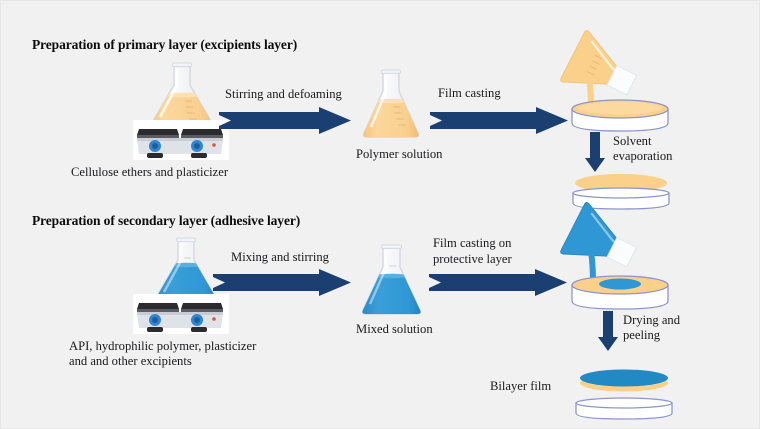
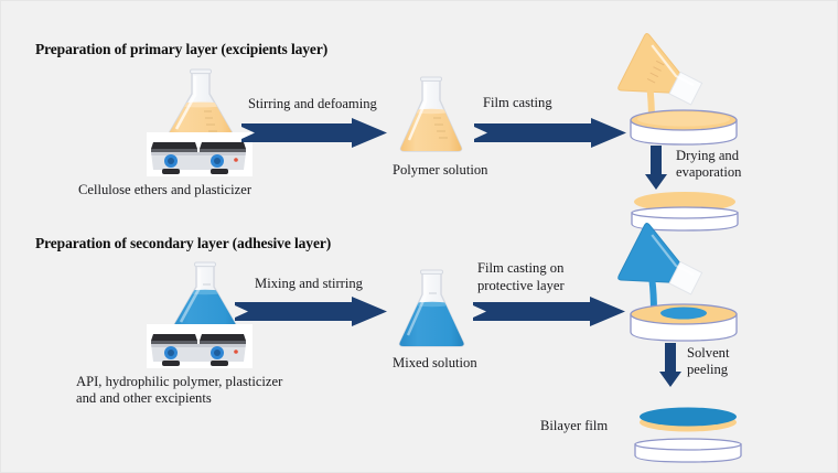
  Preparation of primary layer (excipients layer)
  Cellulose ethers and plasticizer
  Stirring and defoaming
  Polymer solution
  Film casting
- Solvent
+ Drying and
  evaporation
  Preparation of secondary layer (adhesive layer)
  API, hydrophilic polymer, plasticizer
  and and other excipients
  Mixing and stirring
  Mixed solution
  Film casting on
  protective layer
- Drying and
+ Solvent
  peeling
  Bilayer film
